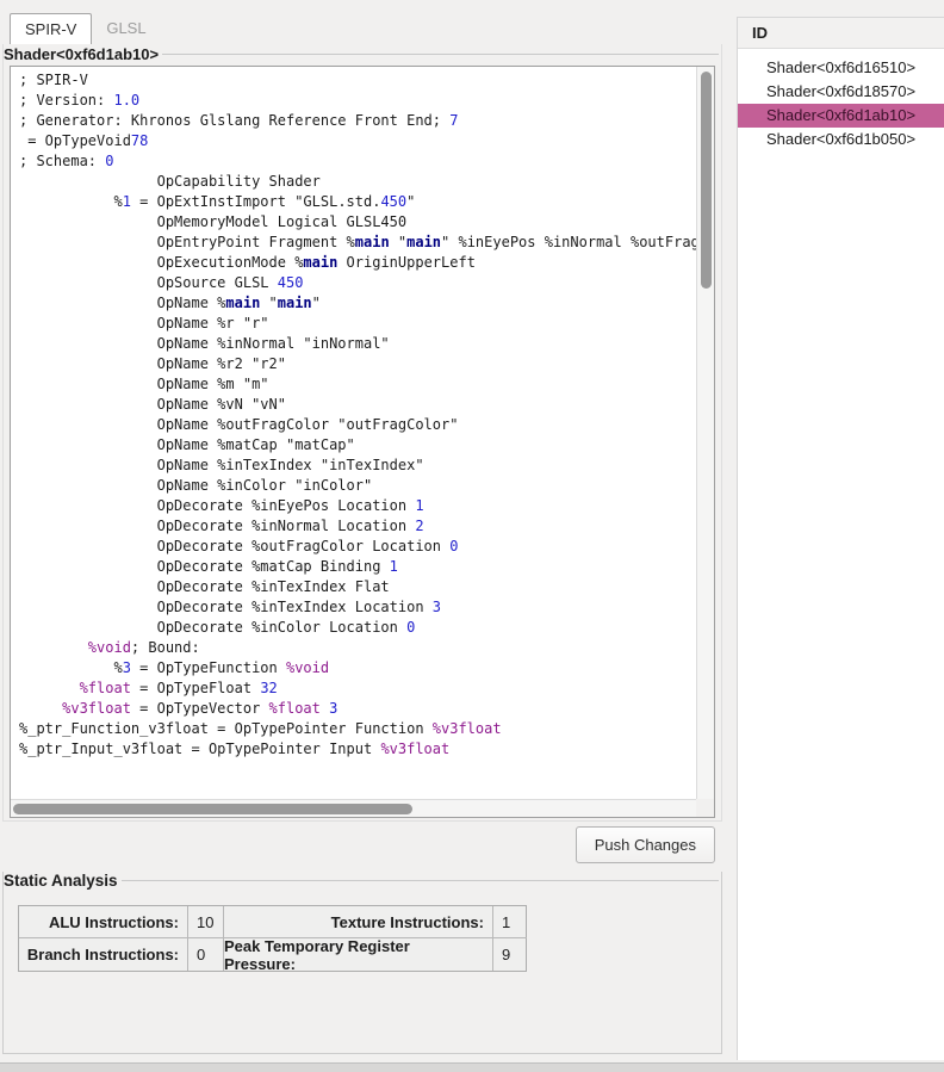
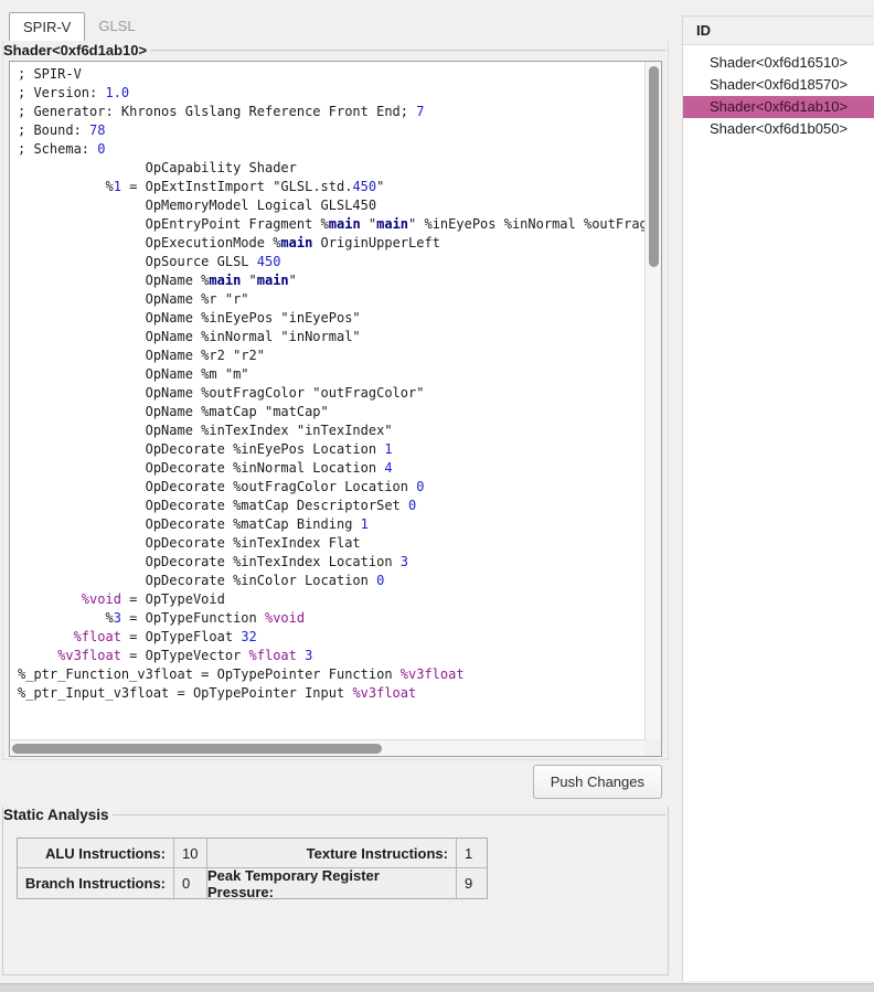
  SPIR-V
  GLSL
  Shader<0xf6d1ab10>
  ; SPIR-V
  ; Version: 1.0
  ; Generator: Khronos Glslang Reference Front End; 7
- = OpTypeVoid78
+ ; Bound: 78
  ; Schema: 0
  OpCapability Shader
  %1 = OpExtInstImport "GLSL.std.450"
  OpMemoryModel Logical GLSL450
  OpExecutionMode %main OriginUpperLeft
  OpSource GLSL 450
  OpName %main "main"
  OpName %r "r"
+ OpName %inEyePos "inEyePos"
  OpName %inNormal "inNormal"
  OpName %r2 "r2"
  OpName %m "m"
- OpName %vN "vN"
  OpName %outFragColor "outFragColor"
  OpName %matCap "matCap"
  OpName %inTexIndex "inTexIndex"
- OpName %inColor "inColor"
  OpDecorate %inEyePos Location 1
- OpDecorate %inNormal Location 2
+ OpDecorate %inNormal Location 4
  OpDecorate %outFragColor Location 0
+ OpDecorate %matCap DescriptorSet 0
  OpDecorate %matCap Binding 1
  OpDecorate %inTexIndex Flat
  OpDecorate %inTexIndex Location 3
  OpDecorate %inColor Location 0
- %void; Bound:
+ %void = OpTypeVoid
  %3 = OpTypeFunction %void
  %float = OpTypeFloat 32
  %v3float = OpTypeVector %float 3
  %_ptr_Function_v3float = OpTypePointer Function %v3float
  %_ptr_Input_v3float = OpTypePointer Input %v3float
  Push Changes
  Static Analysis
  ALU Instructions:
  10
  Texture Instructions:
  1
  Branch Instructions:
  0
  Peak Temporary Register Pressure:
  9
  ID
  Shader<0xf6d16510>
  Shader<0xf6d18570>
  Shader<0xf6d1ab10>
  Shader<0xf6d1b050>
